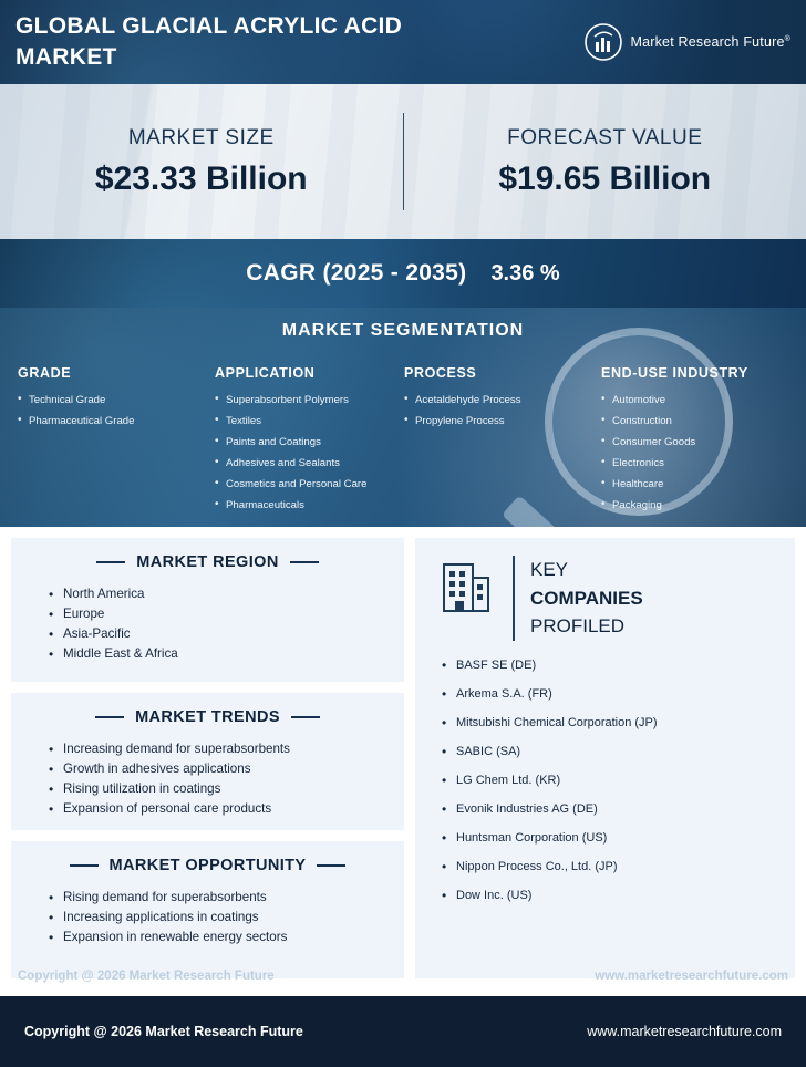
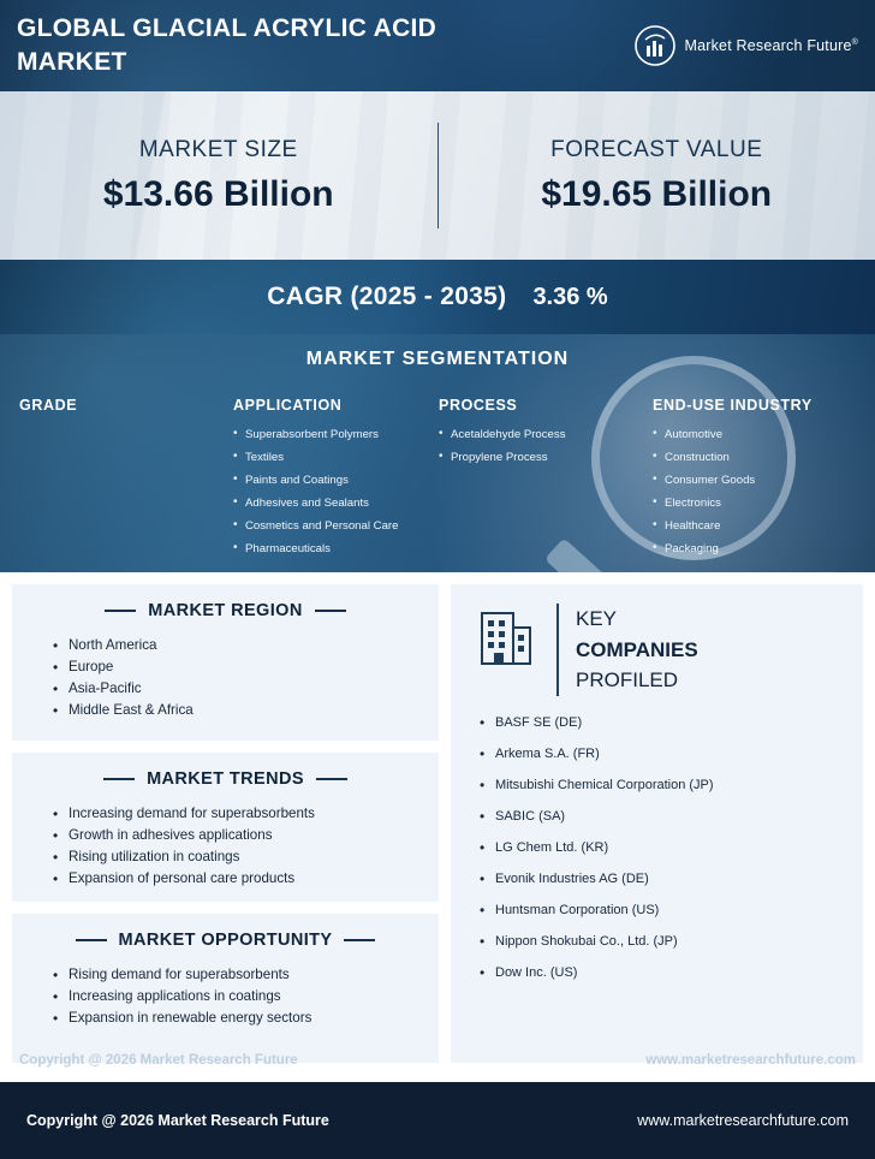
  GLOBAL GLACIAL ACRYLIC ACID MARKET
  Market Research Future
  MARKET SIZE
- $23.33 Billion
+ $13.66 Billion
  FORECAST VALUE
  $19.65 Billion
  CAGR (2025 - 2035)
  3.36 %
  MARKET SEGMENTATION
  GRADE
- Technical Grade
- Pharmaceutical Grade
  APPLICATION
  Superabsorbent Polymers
  Textiles
  Paints and Coatings
  Adhesives and Sealants
  Cosmetics and Personal Care
  Pharmaceuticals
  PROCESS
  Acetaldehyde Process
  Propylene Process
  END-USE INDUSTRY
  Automotive
  Construction
  Consumer Goods
  Electronics
  Healthcare
  Packaging
  MARKET REGION
  North America
  Europe
  Asia-Pacific
  Middle East & Africa
  MARKET TRENDS
  Increasing demand for superabsorbents
  Growth in adhesives applications
  Rising utilization in coatings
  Expansion of personal care products
  MARKET OPPORTUNITY
  Rising demand for superabsorbents
  Increasing applications in coatings
  Expansion in renewable energy sectors
  KEY
  COMPANIES
  PROFILED
  BASF SE (DE)
  Arkema S.A. (FR)
  Mitsubishi Chemical Corporation (JP)
  SABIC (SA)
  LG Chem Ltd. (KR)
  Evonik Industries AG (DE)
  Huntsman Corporation (US)
- Nippon Process Co., Ltd. (JP)
+ Nippon Shokubai Co., Ltd. (JP)
  Dow Inc. (US)
  Copyright @ 2026 Market Research Future
  www.marketresearchfuture.com
  Copyright @ 2026 Market Research Future
  www.marketresearchfuture.com
